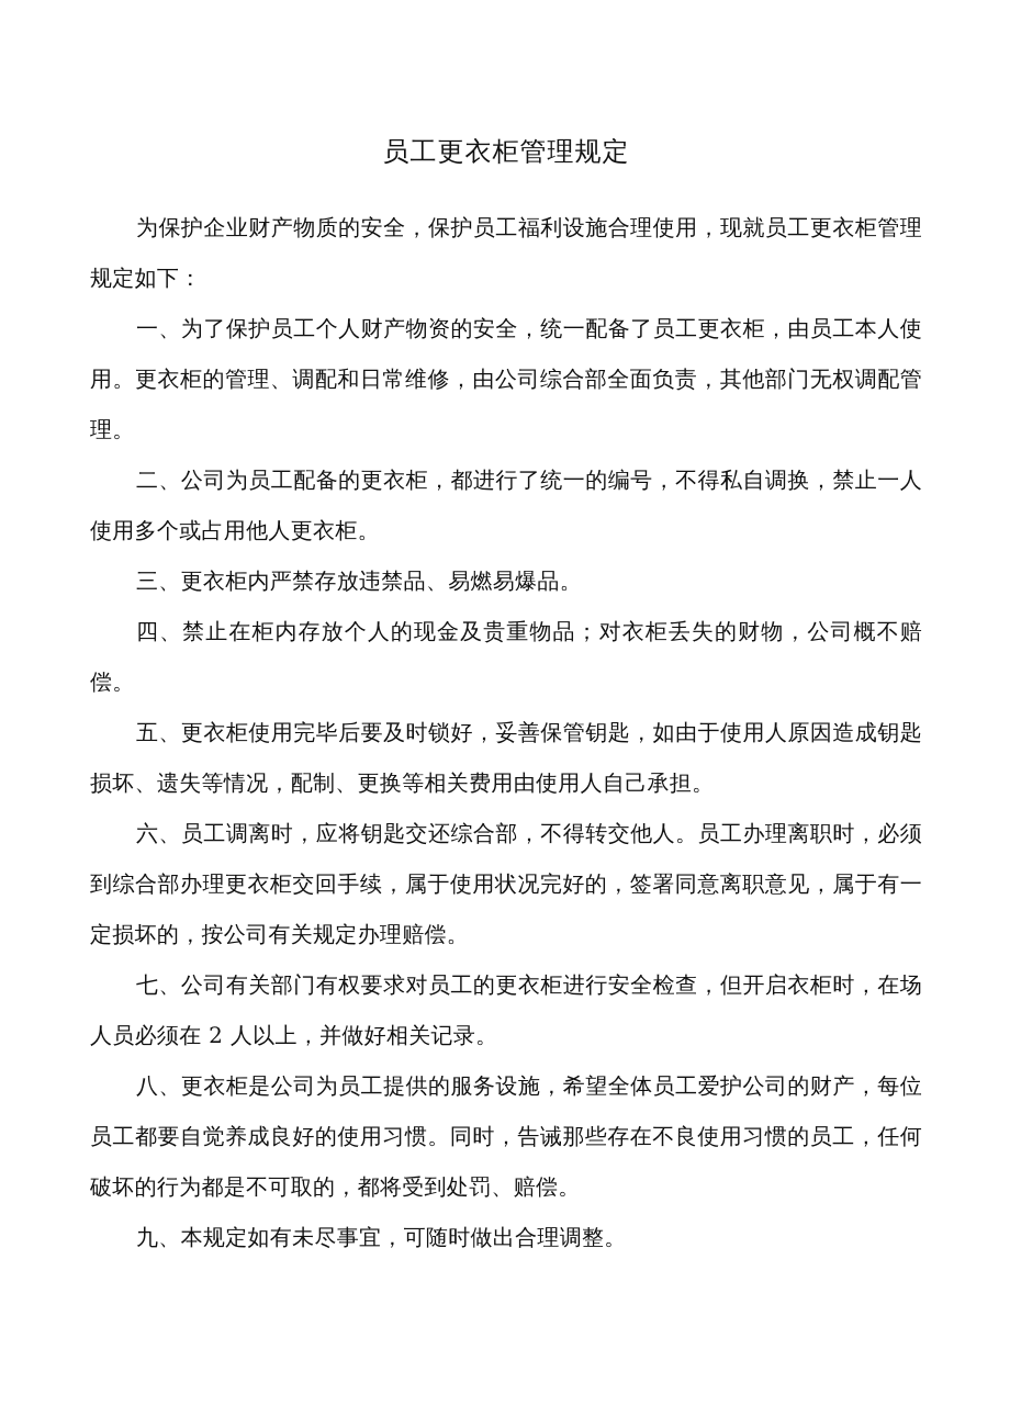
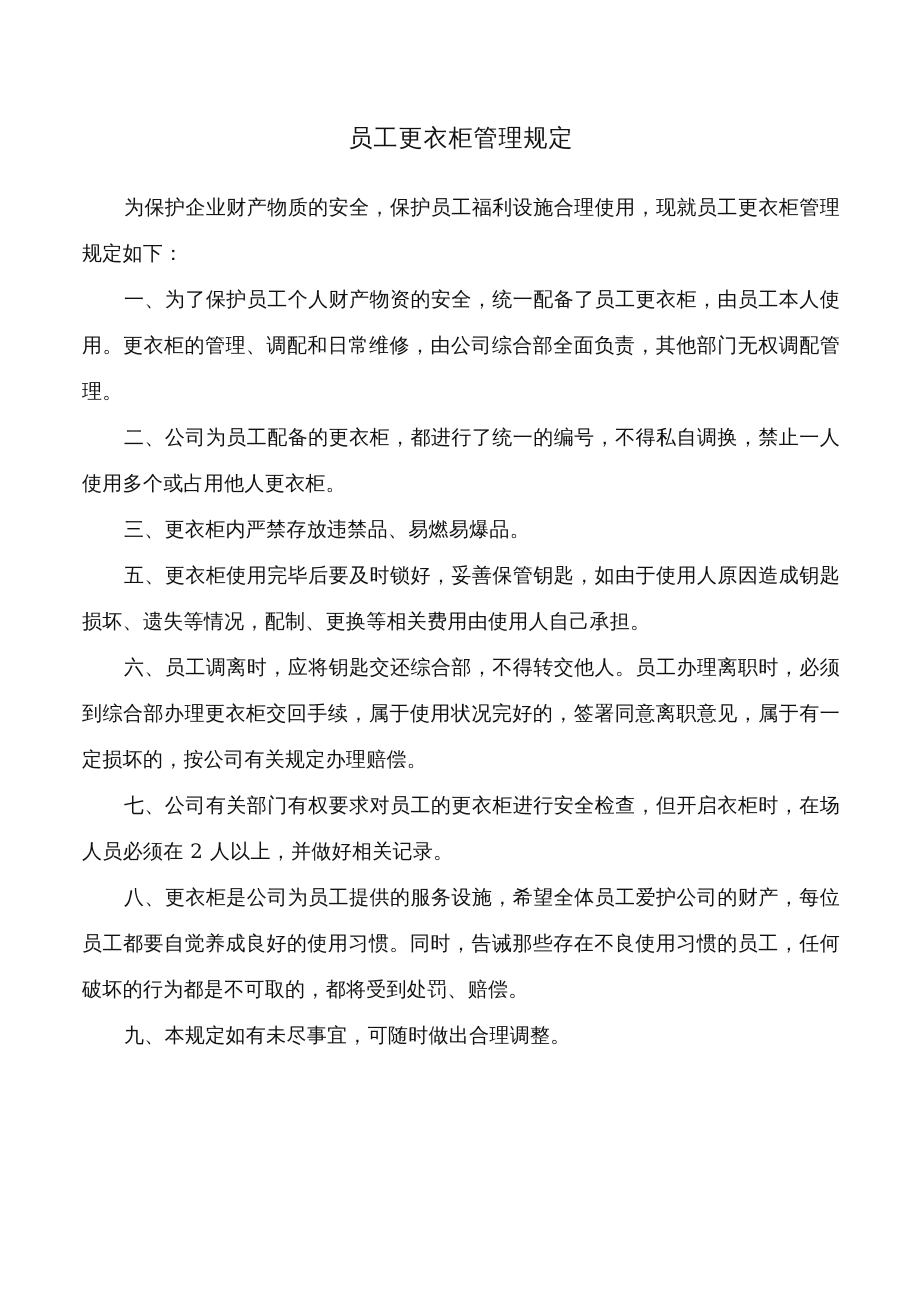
  员工更衣柜管理规定
  为保护企业财产物质的安全，保护员工福利设施合理使用，现就员工更衣柜管理规定如下：
  一、为了保护员工个人财产物资的安全，统一配备了员工更衣柜，由员工本人使用。更衣柜的管理、调配和日常维修，由公司综合部全面负责，其他部门无权调配管理。
  二、公司为员工配备的更衣柜，都进行了统一的编号，不得私自调换，禁止一人使用多个或占用他人更衣柜。
  三、更衣柜内严禁存放违禁品、易燃易爆品。
- 四、禁止在柜内存放个人的现金及贵重物品；对衣柜丢失的财物，公司概不赔偿。
  五、更衣柜使用完毕后要及时锁好，妥善保管钥匙，如由于使用人原因造成钥匙损坏、遗失等情况，配制、更换等相关费用由使用人自己承担。
  六、员工调离时，应将钥匙交还综合部，不得转交他人。员工办理离职时，必须到综合部办理更衣柜交回手续，属于使用状况完好的，签署同意离职意见，属于有一定损坏的，按公司有关规定办理赔偿。
  七、公司有关部门有权要求对员工的更衣柜进行安全检查，但开启衣柜时，在场人员必须在 2 人以上，并做好相关记录。
  八、更衣柜是公司为员工提供的服务设施，希望全体员工爱护公司的财产，每位员工都要自觉养成良好的使用习惯。同时，告诫那些存在不良使用习惯的员工，任何破坏的行为都是不可取的，都将受到处罚、赔偿。
  九、本规定如有未尽事宜，可随时做出合理调整。
